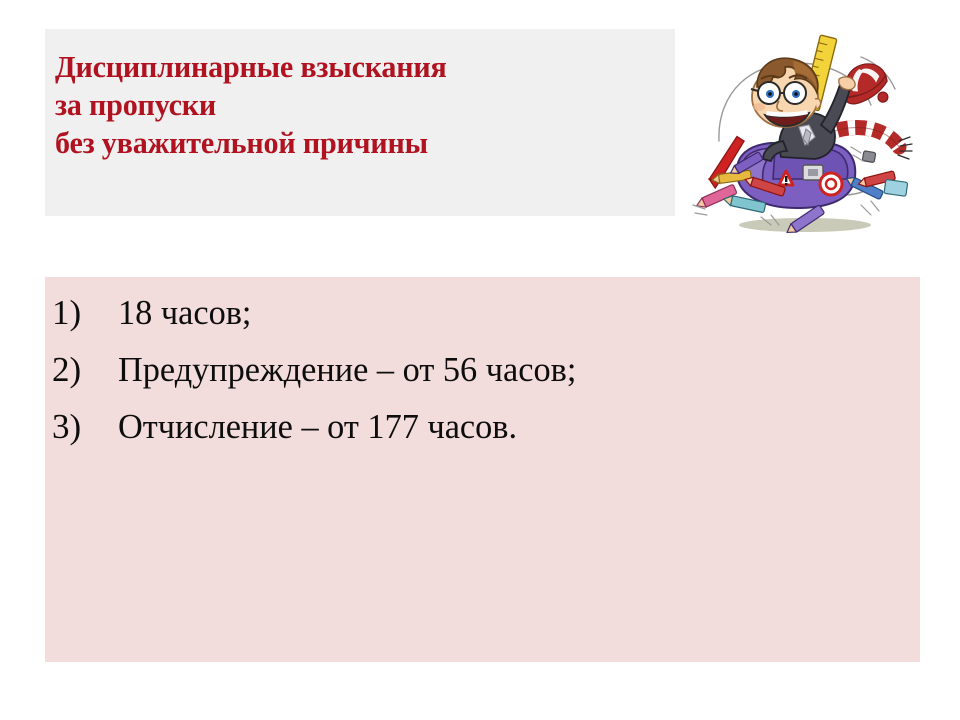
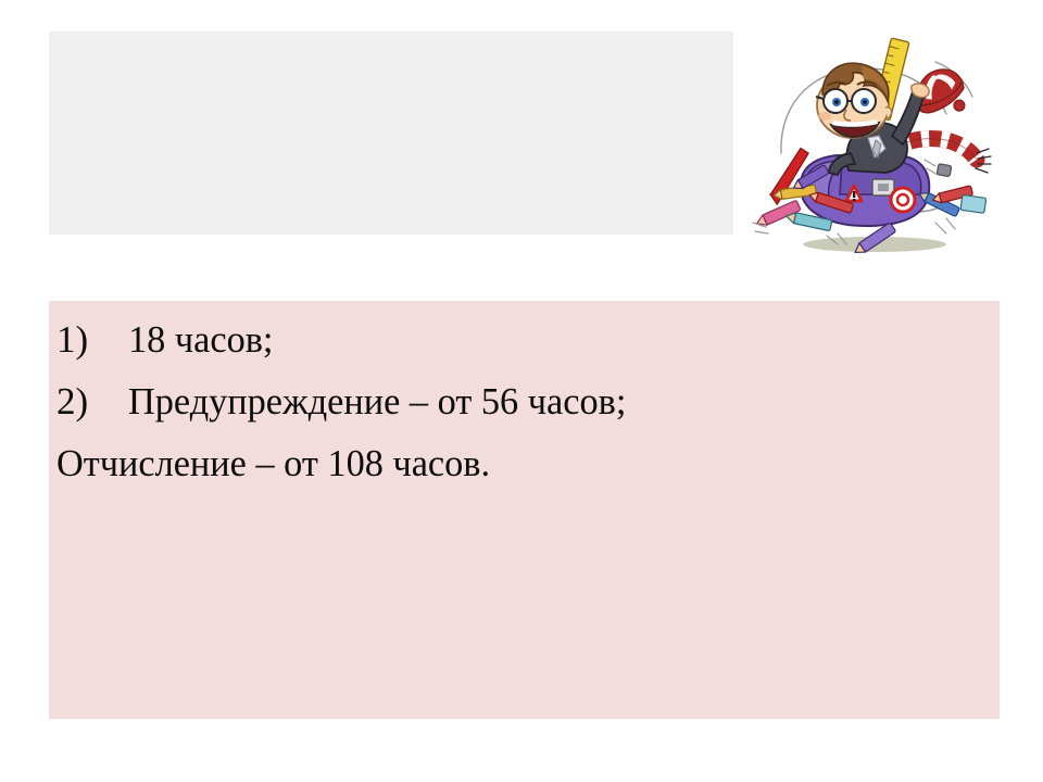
- Дисциплинарные взыскания
- за пропуски
- без уважительной причины
  1)
  18 часов;
  2)
  Предупреждение – от 56 часов;
- 3)
- Отчисление – от 177 часов.
+ Отчисление – от 108 часов.
